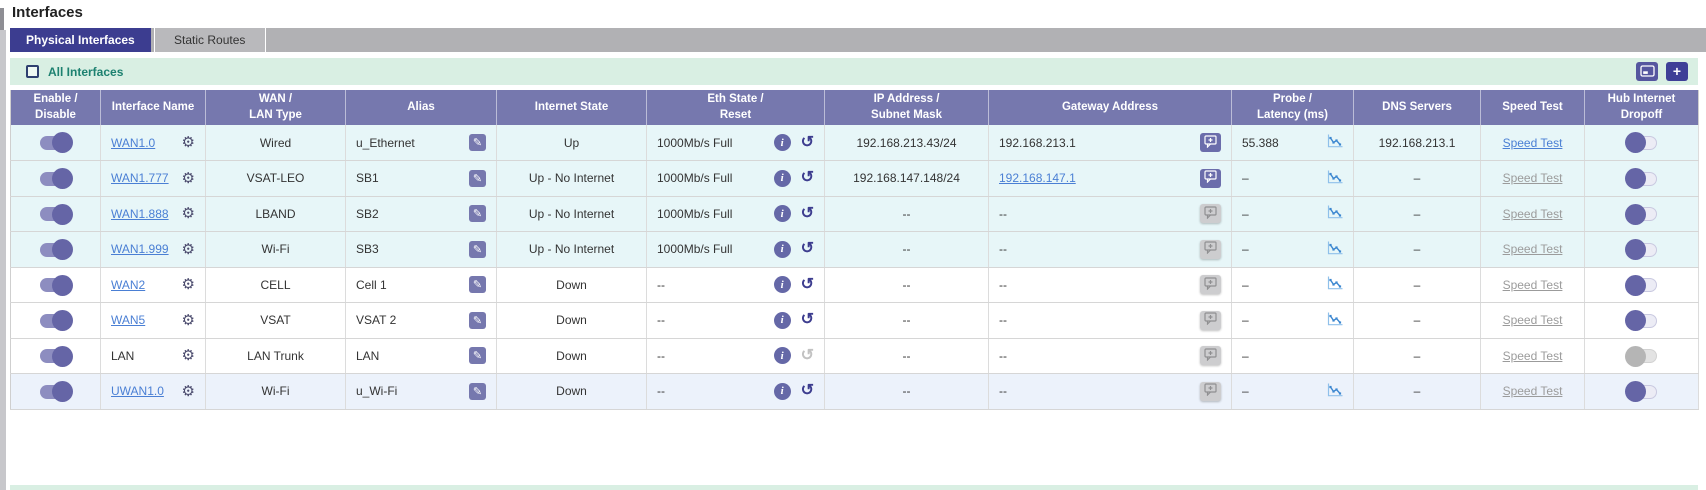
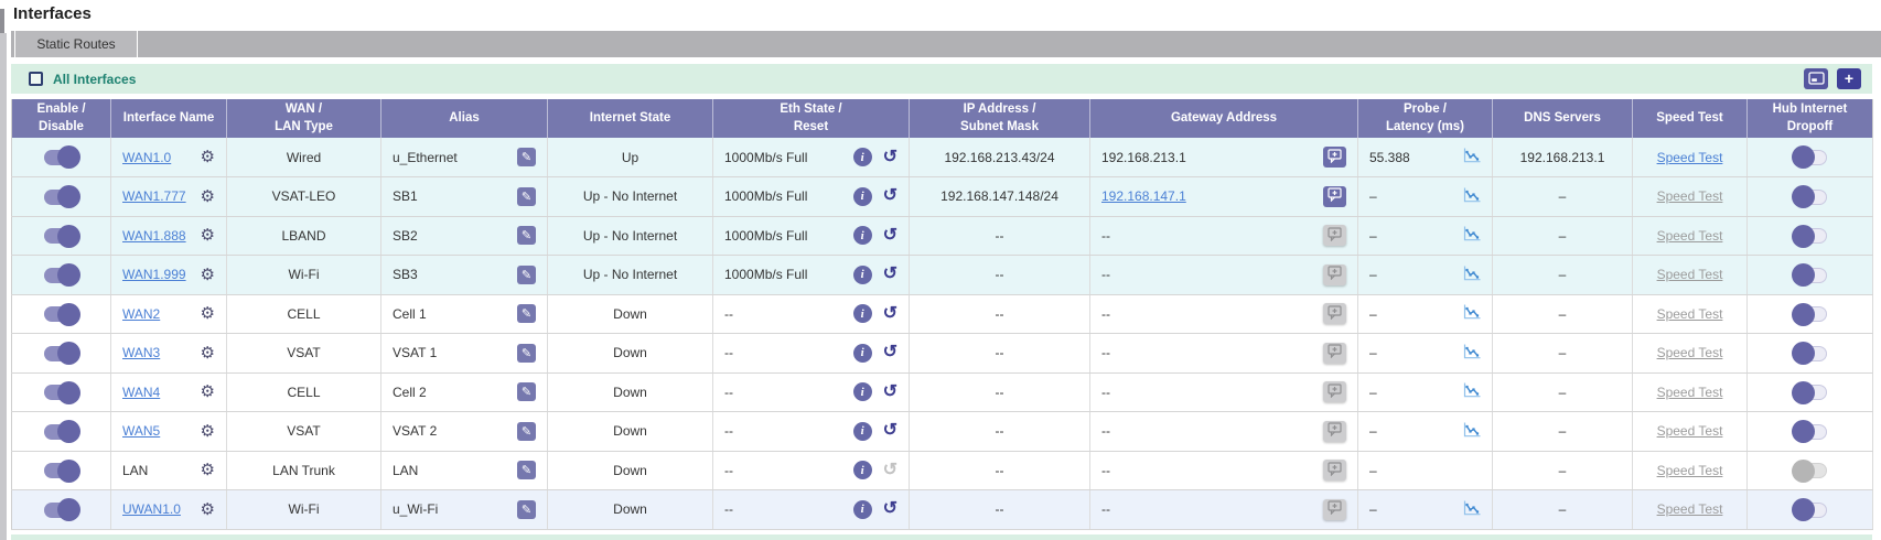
  Interfaces
- Physical Interfaces
  Static Routes
  All Interfaces
  +
  Enable / Disable	Interface Name	WAN / LAN Type	Alias	Internet State	Eth State / Reset	IP Address / Subnet Mask	Gateway Address	Probe / Latency (ms)	DNS Servers	Speed Test	Hub Internet Dropoff
  	WAN1.0 ⚙	Wired	u_Ethernet ✎	Up	1000Mb/s Full i ↺	192.168.213.43/24	192.168.213.1	55.388	192.168.213.1	Speed Test
  	WAN1.777 ⚙	VSAT-LEO	SB1 ✎	Up - No Internet	1000Mb/s Full i ↺	192.168.147.148/24	192.168.147.1	–	–	Speed Test
  	WAN1.888 ⚙	LBAND	SB2 ✎	Up - No Internet	1000Mb/s Full i ↺	--	--	–	–	Speed Test
  	WAN1.999 ⚙	Wi-Fi	SB3 ✎	Up - No Internet	1000Mb/s Full i ↺	--	--	–	–	Speed Test
  	WAN2 ⚙	CELL	Cell 1 ✎	Down	-- i ↺	--	--	–	–	Speed Test
+ 	WAN3 ⚙	VSAT	VSAT 1 ✎	Down	-- i ↺	--	--	–	–	Speed Test
+ 	WAN4 ⚙	CELL	Cell 2 ✎	Down	-- i ↺	--	--	–	–	Speed Test
  	WAN5 ⚙	VSAT	VSAT 2 ✎	Down	-- i ↺	--	--	–	–	Speed Test
  	LAN ⚙	LAN Trunk	LAN ✎	Down	-- i ↺	--	--	–	–	Speed Test
  	UWAN1.0 ⚙	Wi-Fi	u_Wi-Fi ✎	Down	-- i ↺	--	--	–	–	Speed Test
